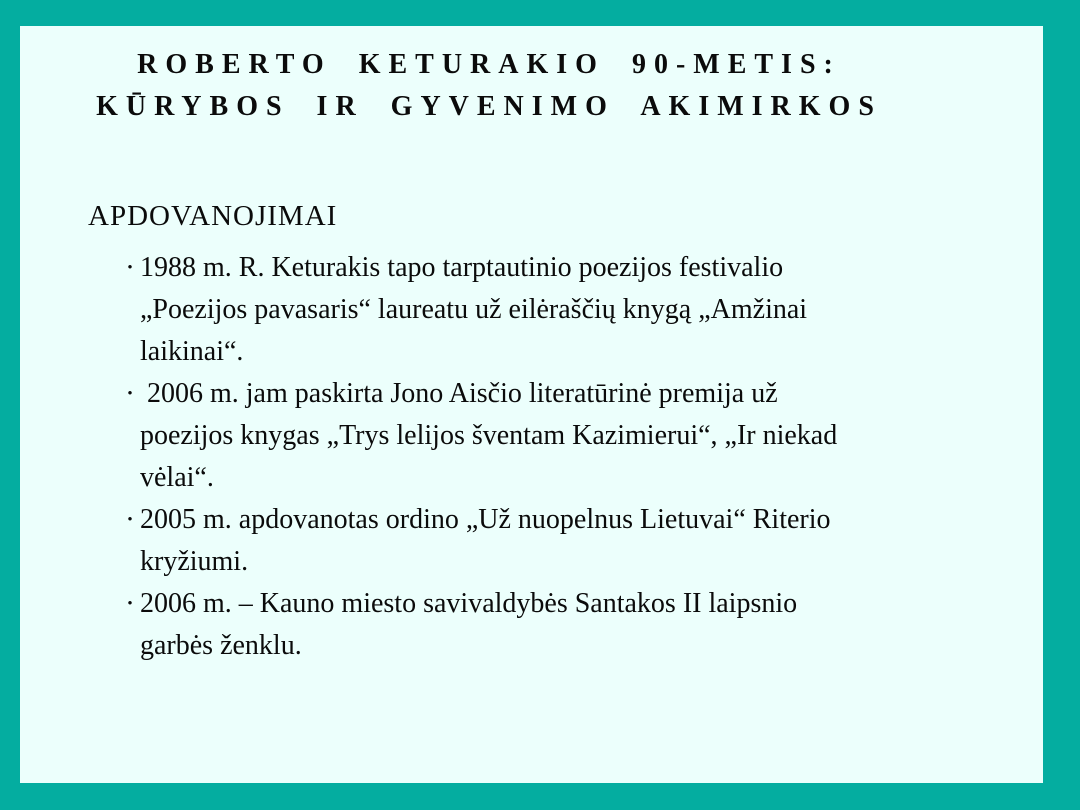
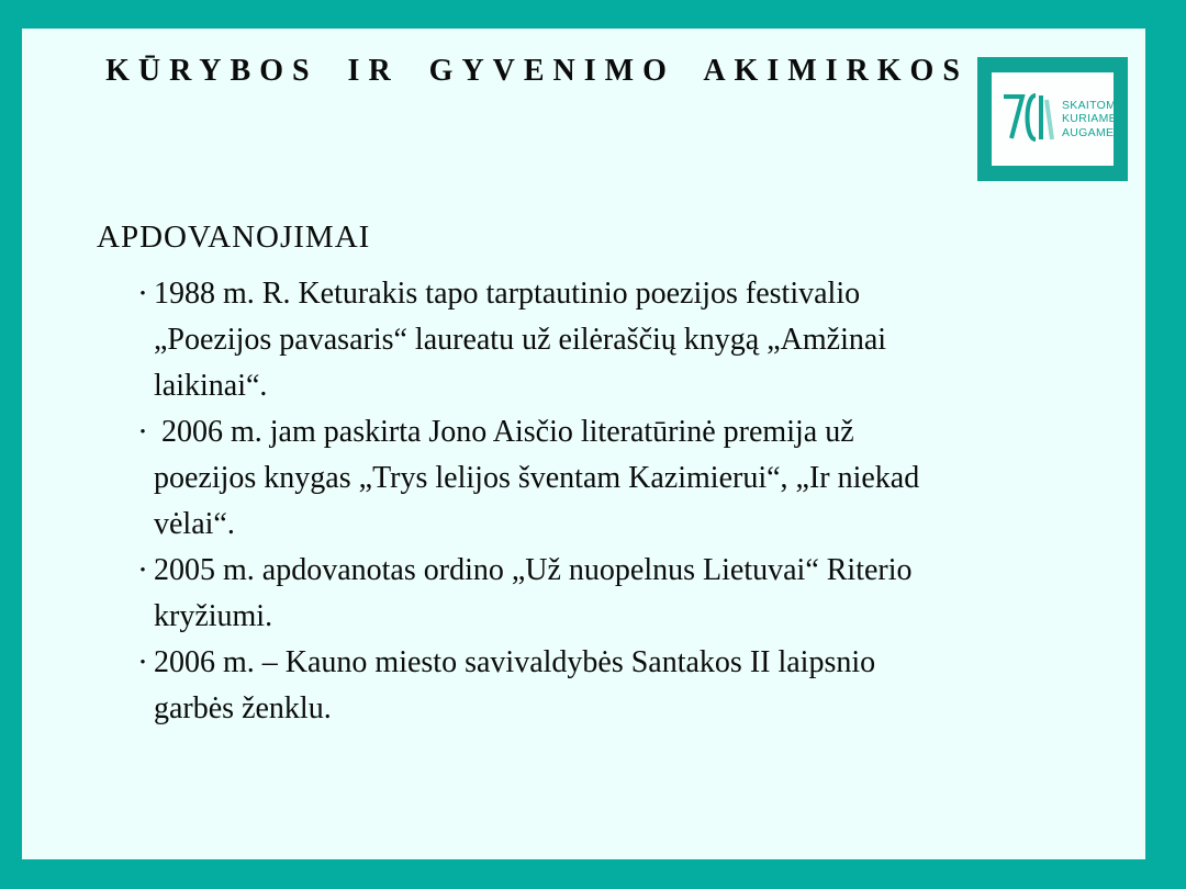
- ROBERTO KETURAKIO 90-METIS:
  KŪRYBOS IR GYVENIMO AKIMIRKOS
+ SKAITOME
+ KURIAME
+ AUGAME
  APDOVANOJIMAI
  •
  1988 m. R. Keturakis tapo tarptautinio poezijos festivalio
  „Poezijos pavasaris“ laureatu už eilėraščių knygą „Amžinai
  laikinai“.
  •
  2006 m. jam paskirta Jono Aisčio literatūrinė premija už
  poezijos knygas „Trys lelijos šventam Kazimierui“, „Ir niekad
  vėlai“.
  •
  2005 m. apdovanotas ordino „Už nuopelnus Lietuvai“ Riterio
  kryžiumi.
  •
  2006 m. – Kauno miesto savivaldybės Santakos II laipsnio
  garbės ženklu.
